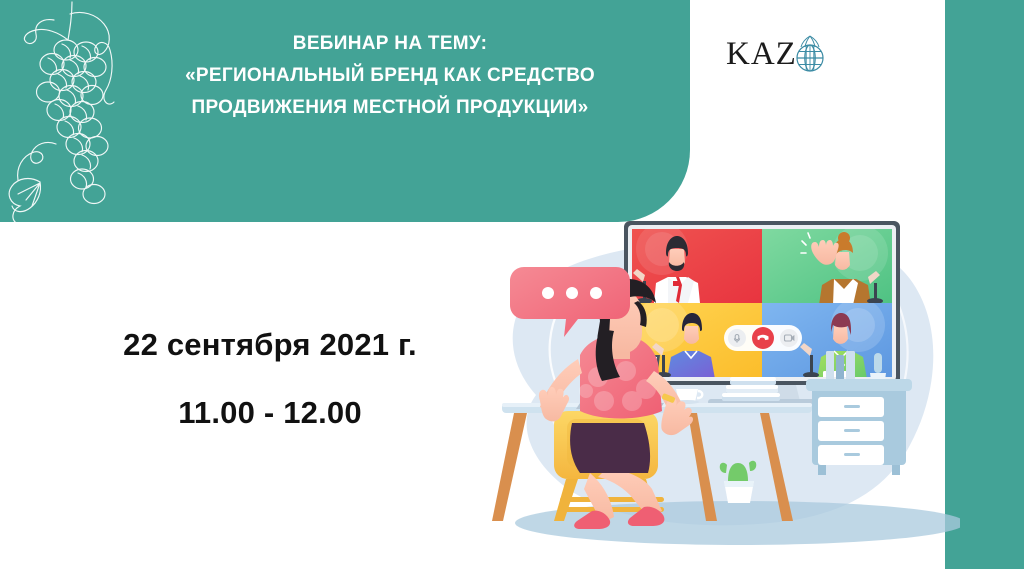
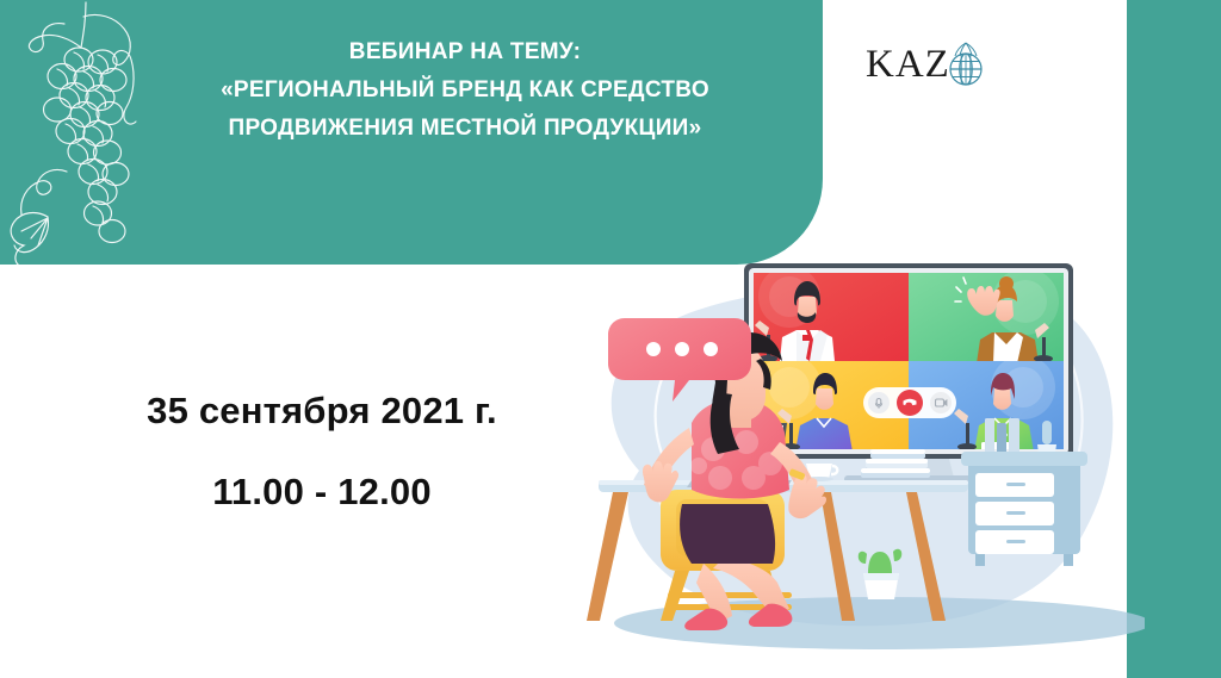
  ВЕБИНАР НА ТЕМУ:
  «РЕГИОНАЛЬНЫЙ БРЕНД КАК СРЕДСТВО
  ПРОДВИЖЕНИЯ МЕСТНОЙ ПРОДУКЦИИ»
  KAZ
- 22 сентября 2021 г.
+ 35 сентября 2021 г.
  11.00 - 12.00
